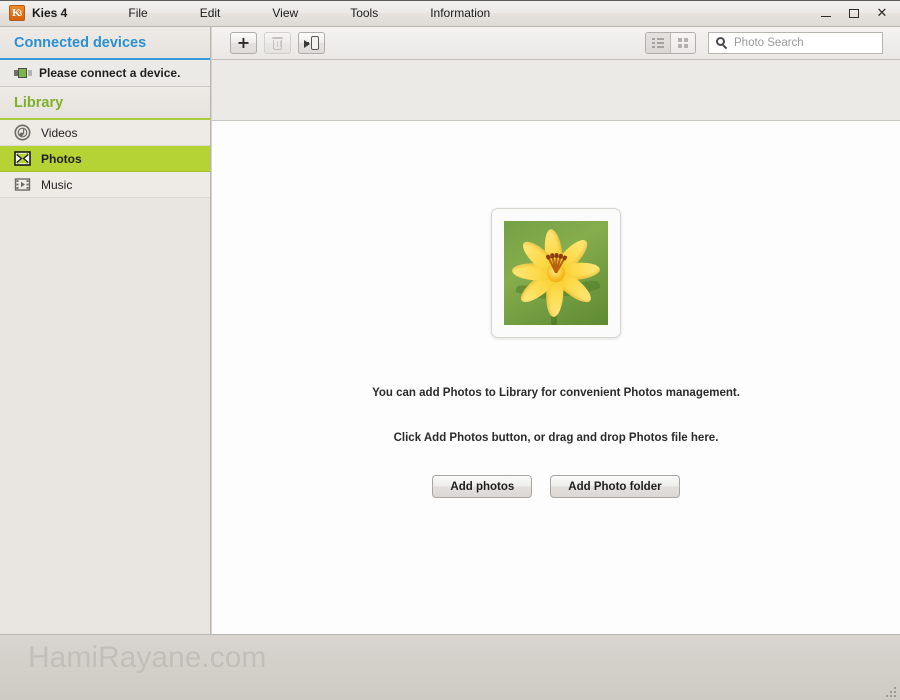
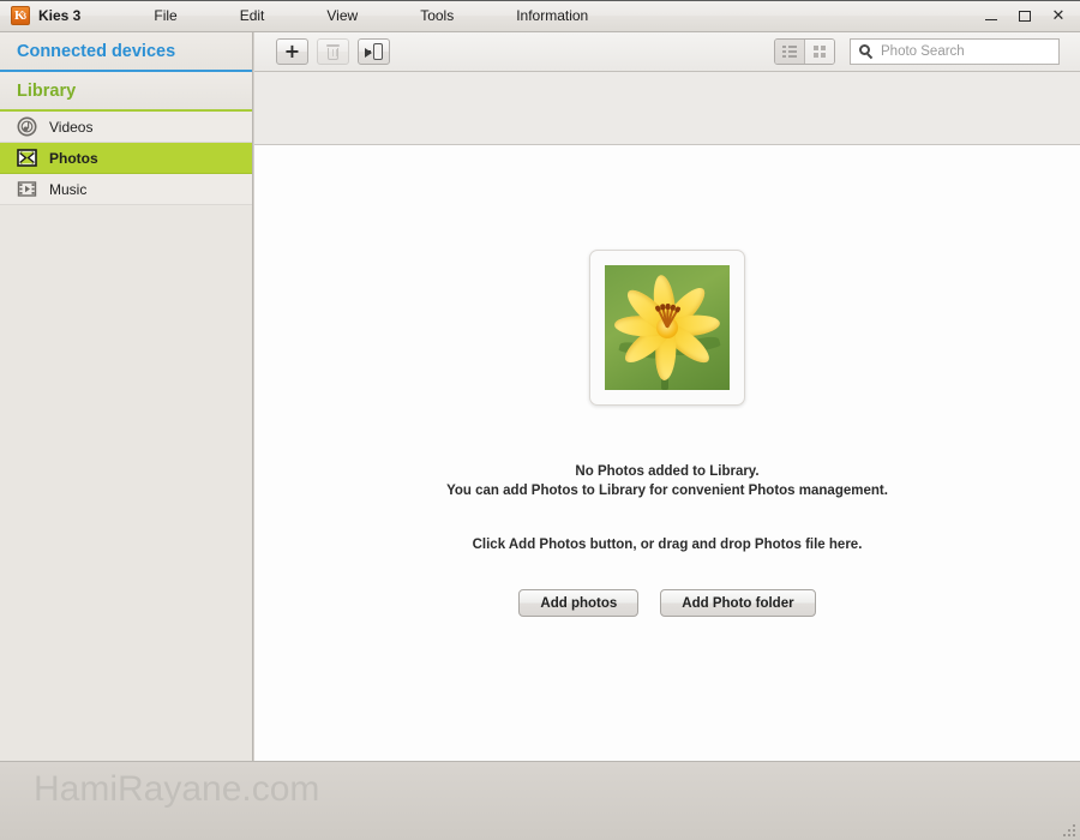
  K
  3
- Kies 4
+ Kies 3
  File
  Edit
  View
  Tools
  Information
  ✕
  Connected devices
- Please connect a device.
  Library
  Videos
  Photos
  Music
  +
  Photo Search
+ No Photos added to Library.
  You can add Photos to Library for convenient Photos management.
  Click Add Photos button, or drag and drop Photos file here.
  Add photos
  Add Photo folder
